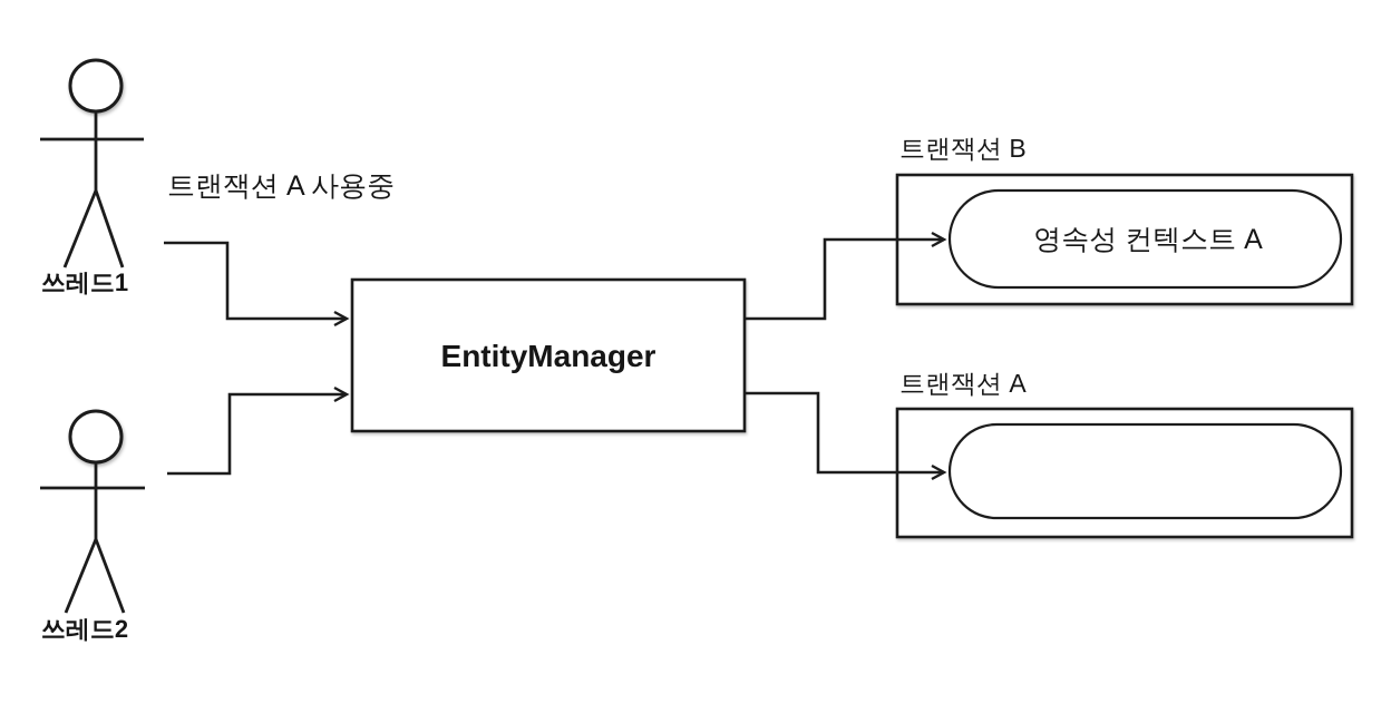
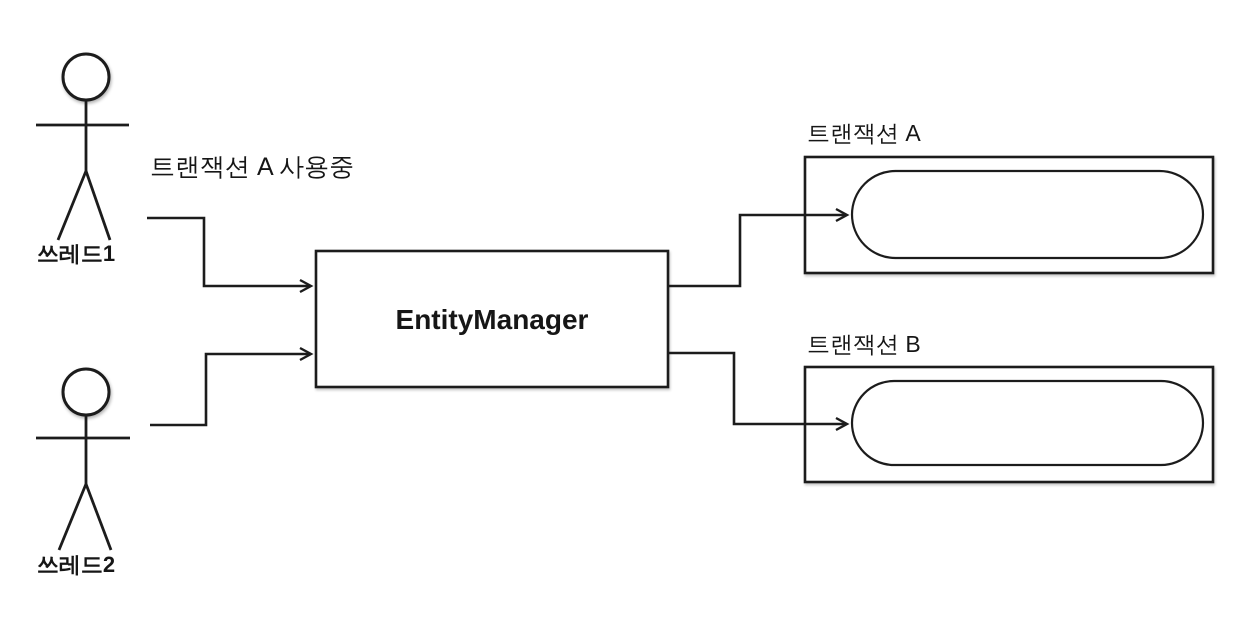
  쓰레드1
  쓰레드2
  트랜잭션 A 사용중
  EntityManager
- 트랜잭션 B
+ 트랜잭션 A
- 영속성 컨텍스트 A
- 트랜잭션 A
+ 트랜잭션 B
